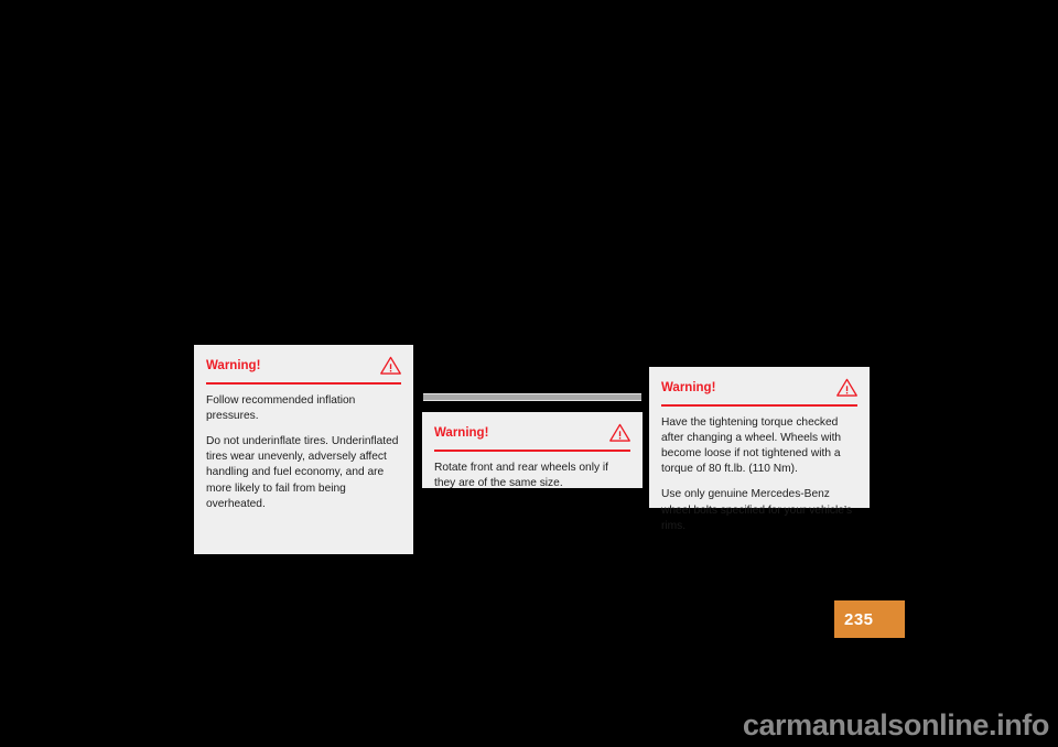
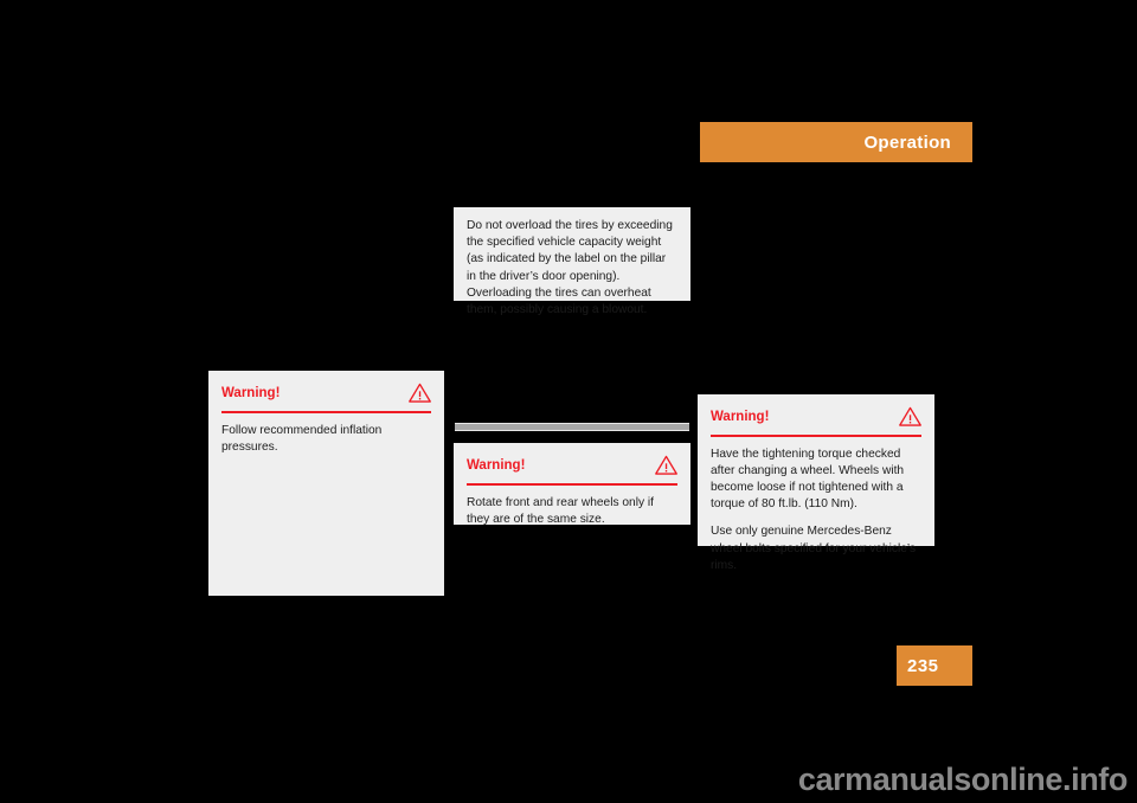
+ Operation
+ Do not overload the tires by exceeding the specified vehicle capacity weight (as indicated by the label on the pillar in the driver’s door opening). Overloading the tires can overheat them, possibly causing a blowout.
  Warning!
  Follow recommended inflation pressures.
- Do not underinflate tires. Underinflated tires wear unevenly, adversely affect handling and fuel economy, and are more likely to fail from being overheated.
  Warning!
  Rotate front and rear wheels only if they are of the same size.
  Warning!
  Have the tightening torque checked after changing a wheel. Wheels with become loose if not tightened with a torque of 80 ft.lb. (110 Nm).
  Use only genuine Mercedes-Benz wheel bolts specified for your vehicle’s rims.
  235
  carmanualsonline.info
